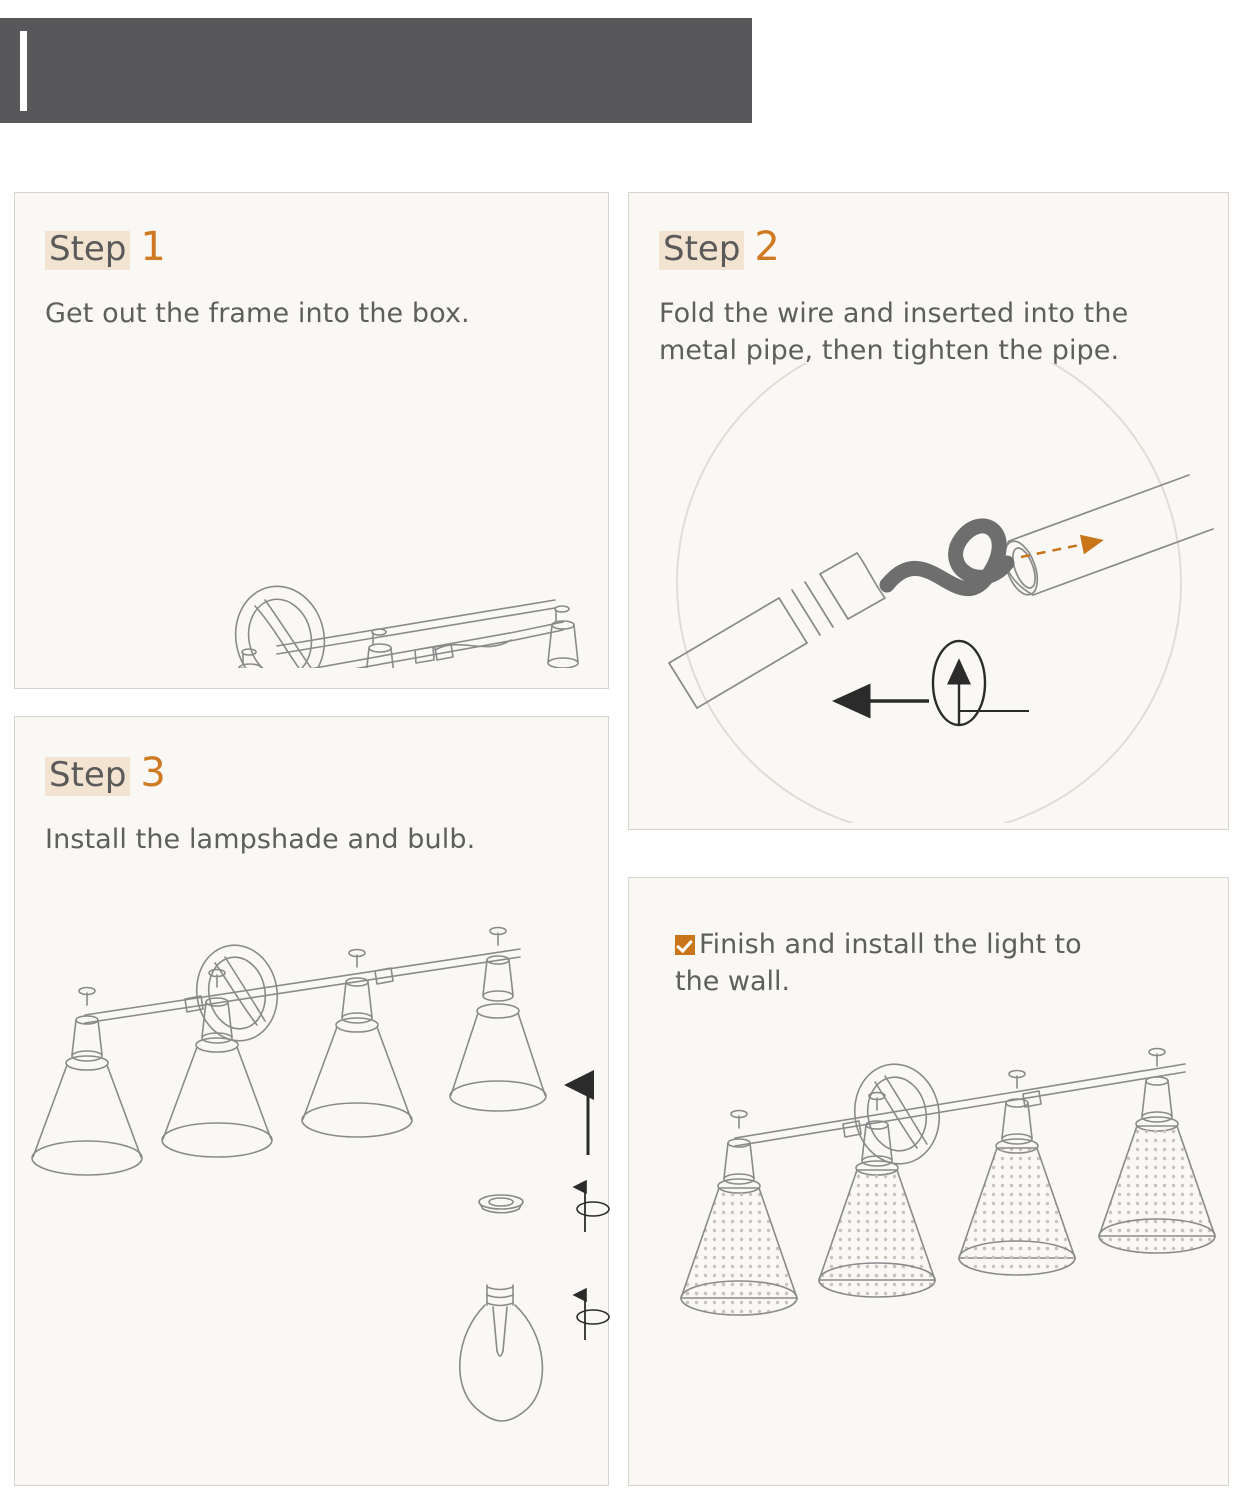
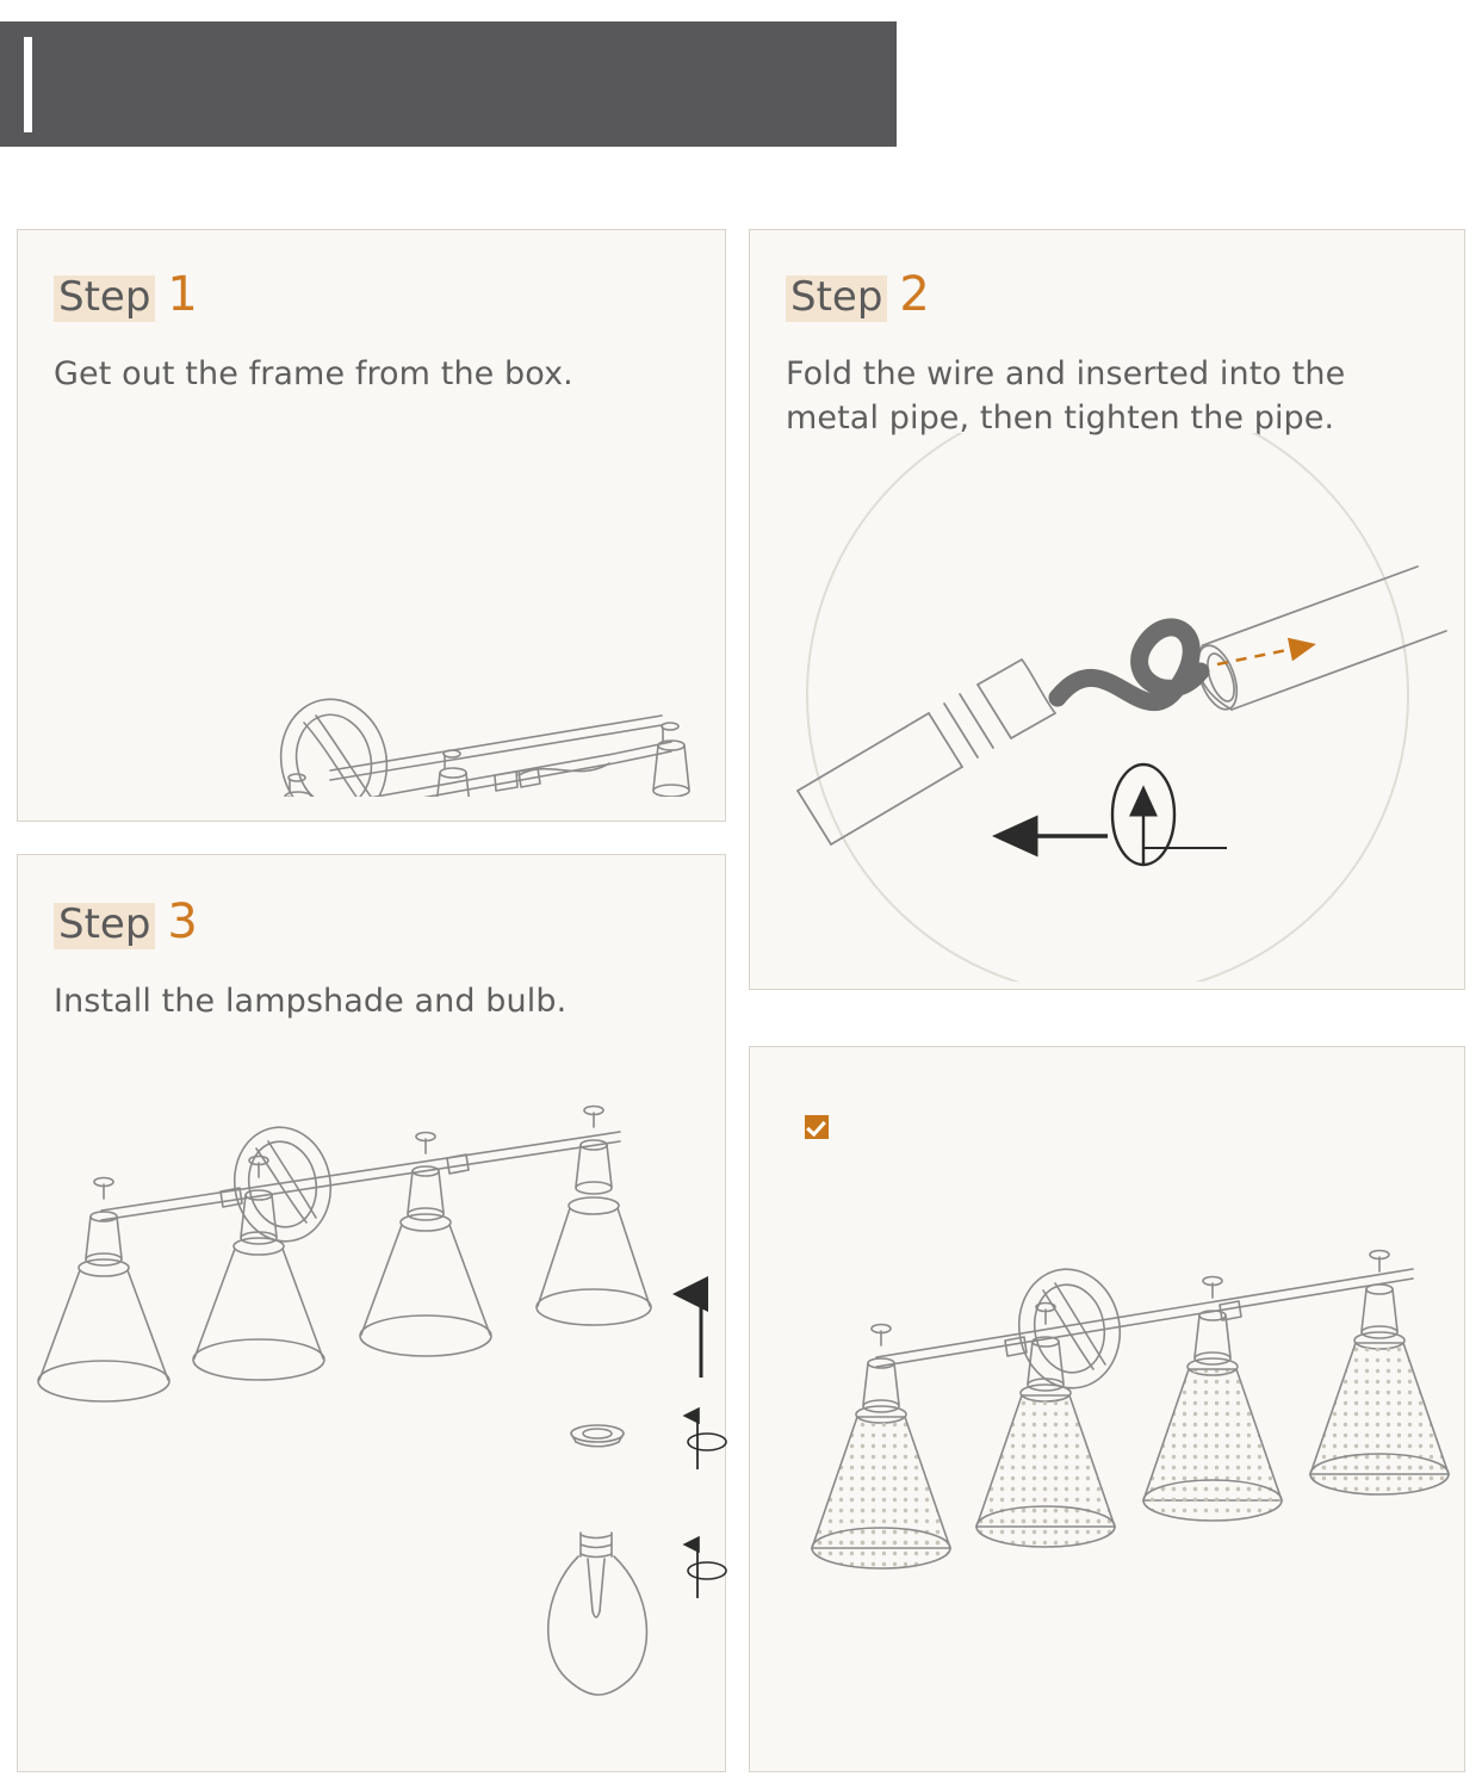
  Step
  1
- Get out the frame into the box.
+ Get out the frame from the box.
  Step
  2
  Fold the wire and inserted into the metal pipe, then tighten the pipe.
  Step
  3
  Install the lampshade and bulb.
- Finish and install the light to the wall.
